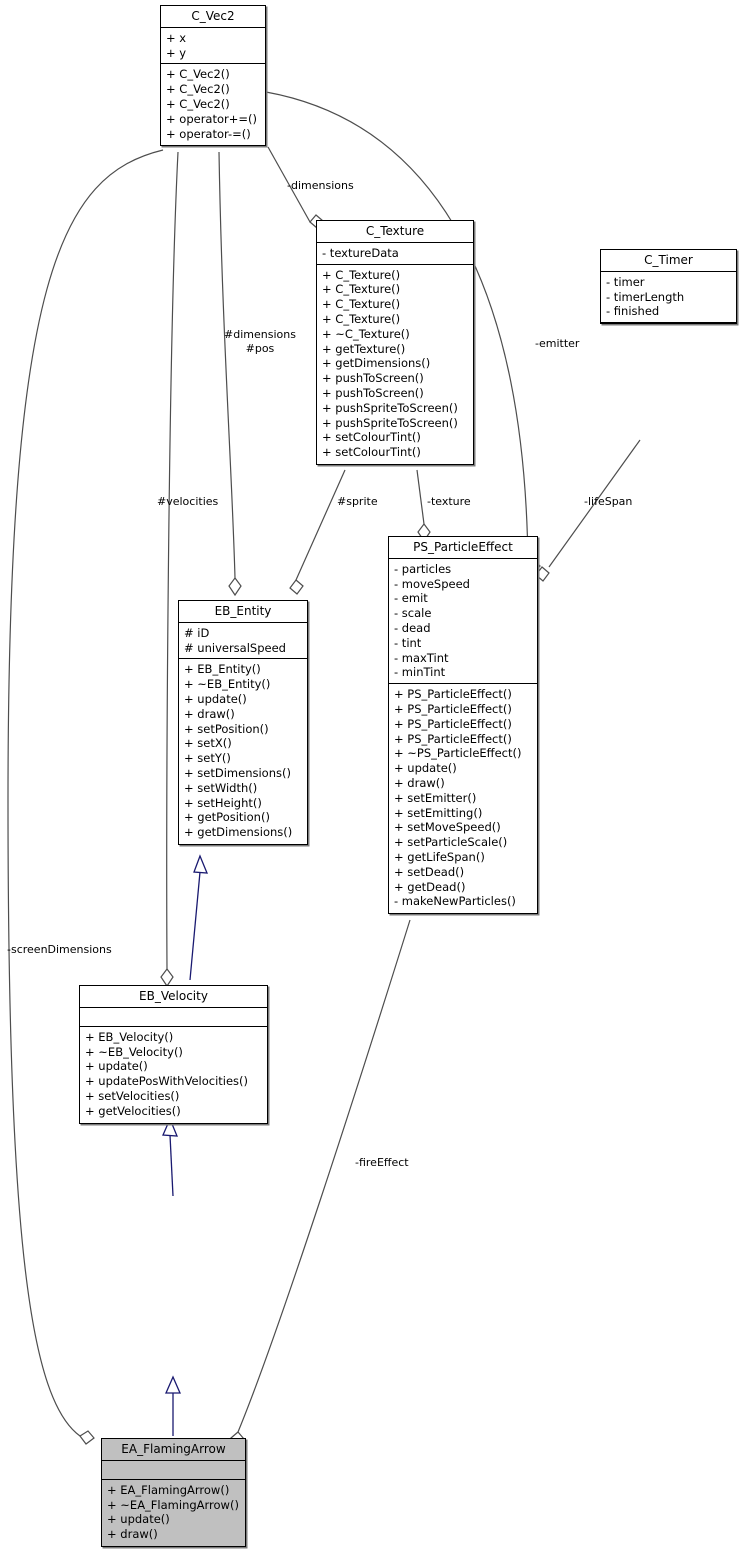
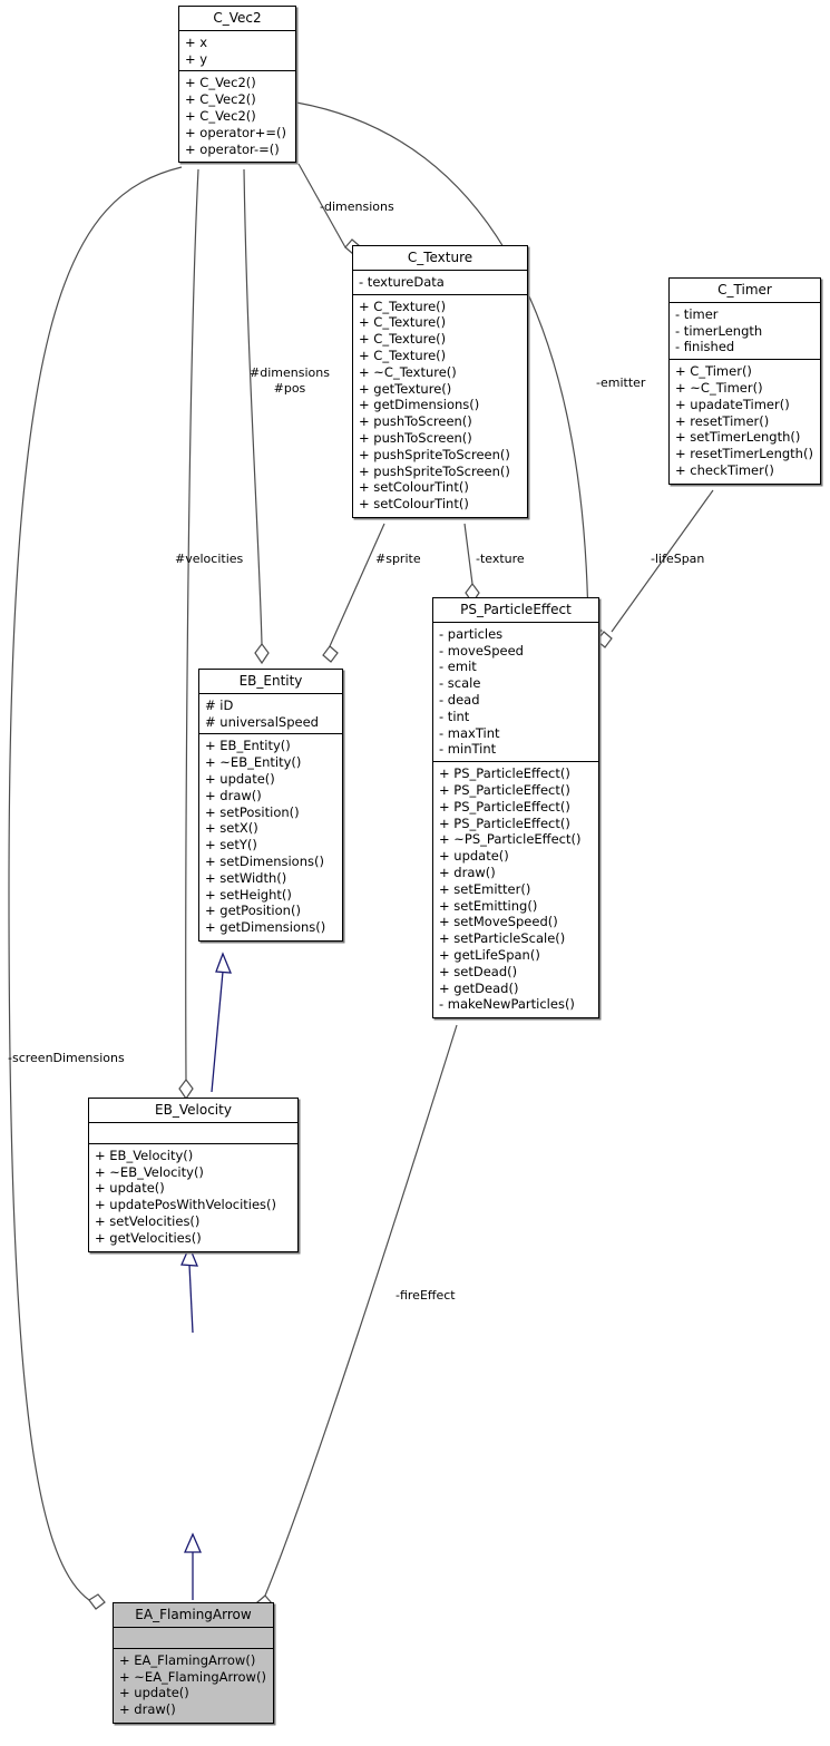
  C_Vec2
  + x
  + y
  + C_Vec2()
  + C_Vec2()
  + C_Vec2()
  + operator+=()
  + operator-=()
  C_Texture
  - textureData
  + C_Texture()
  + C_Texture()
  + C_Texture()
  + C_Texture()
  + ~C_Texture()
  + getTexture()
  + getDimensions()
  + pushToScreen()
  + pushToScreen()
  + pushSpriteToScreen()
  + pushSpriteToScreen()
  + setColourTint()
  + setColourTint()
  C_Timer
  - timer
  - timerLength
  - finished
+ + C_Timer()
+ + ~C_Timer()
+ + upadateTimer()
+ + resetTimer()
+ + setTimerLength()
+ + resetTimerLength()
+ + checkTimer()
  PS_ParticleEffect
  - particles
  - moveSpeed
  - emit
  - scale
  - dead
  - tint
  - maxTint
  - minTint
  + PS_ParticleEffect()
  + PS_ParticleEffect()
  + PS_ParticleEffect()
  + PS_ParticleEffect()
  + ~PS_ParticleEffect()
  + update()
  + draw()
  + setEmitter()
  + setEmitting()
  + setMoveSpeed()
  + setParticleScale()
  + getLifeSpan()
  + setDead()
  + getDead()
  - makeNewParticles()
  EB_Entity
  # iD
  # universalSpeed
  + EB_Entity()
  + ~EB_Entity()
  + update()
  + draw()
  + setPosition()
  + setX()
  + setY()
  + setDimensions()
  + setWidth()
  + setHeight()
  + getPosition()
  + getDimensions()
  EB_Velocity
  + EB_Velocity()
  + ~EB_Velocity()
  + update()
  + updatePosWithVelocities()
  + setVelocities()
  + getVelocities()
  EA_FlamingArrow
  + EA_FlamingArrow()
  + ~EA_FlamingArrow()
  + update()
  + draw()
  -dimensions
  #dimensions
  #pos
  -emitter
  #velocities
  #sprite
  -texture
  -lifeSpan
  -screenDimensions
  -fireEffect
